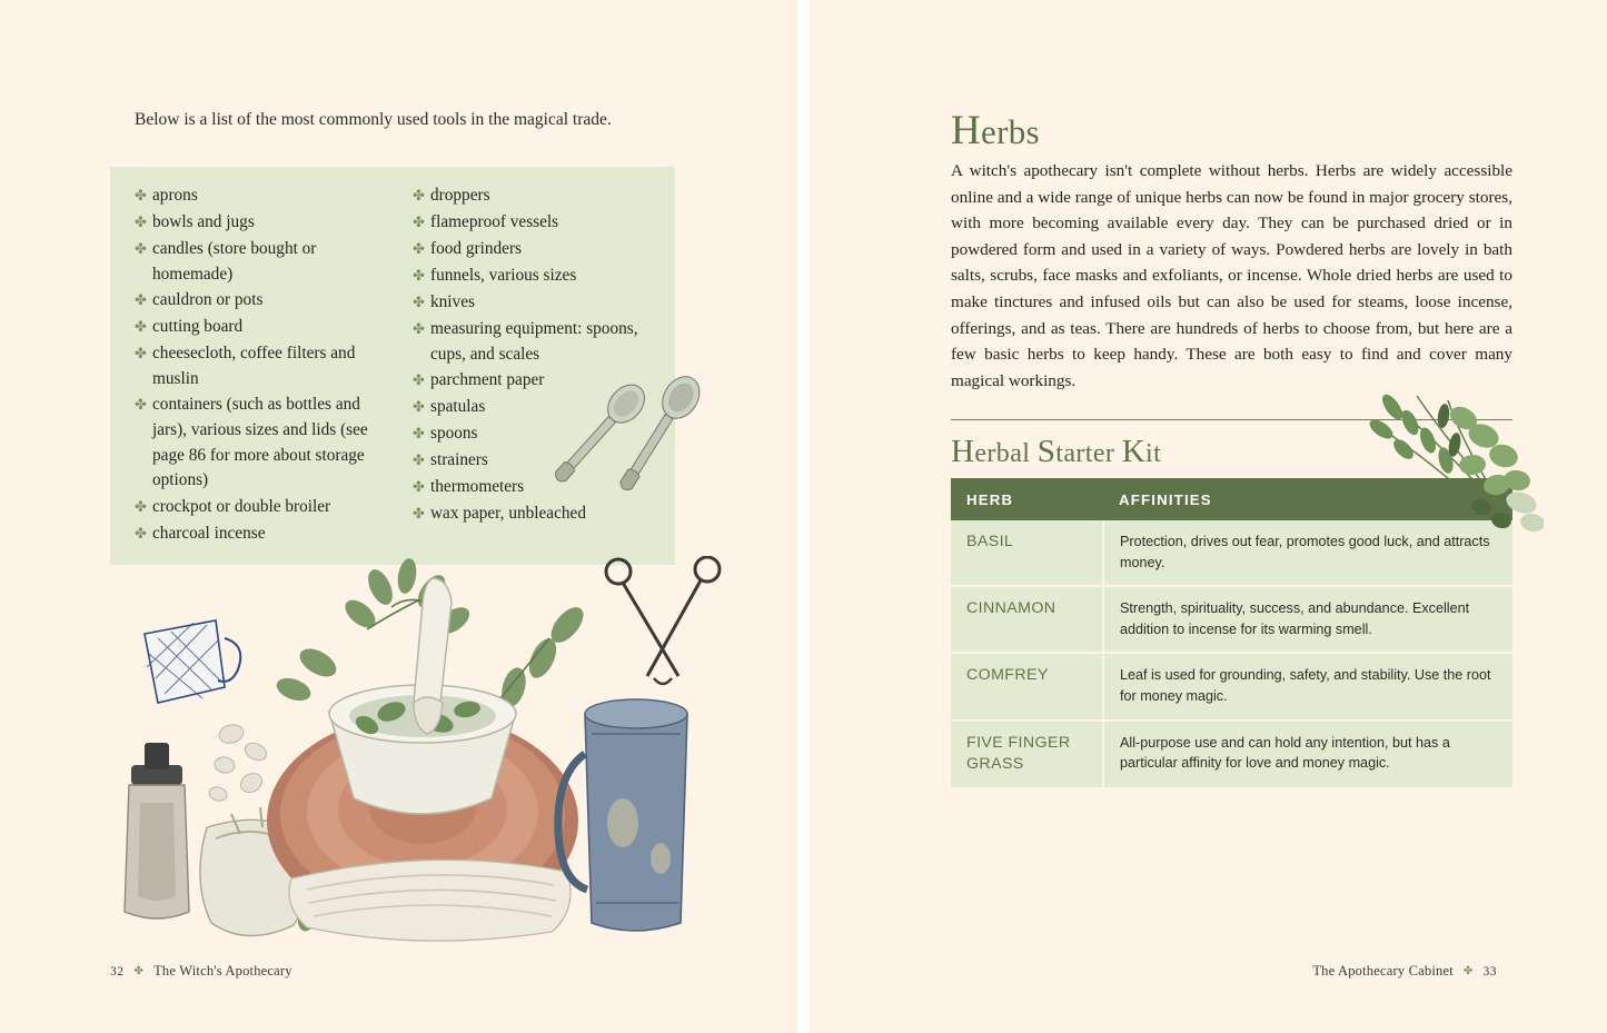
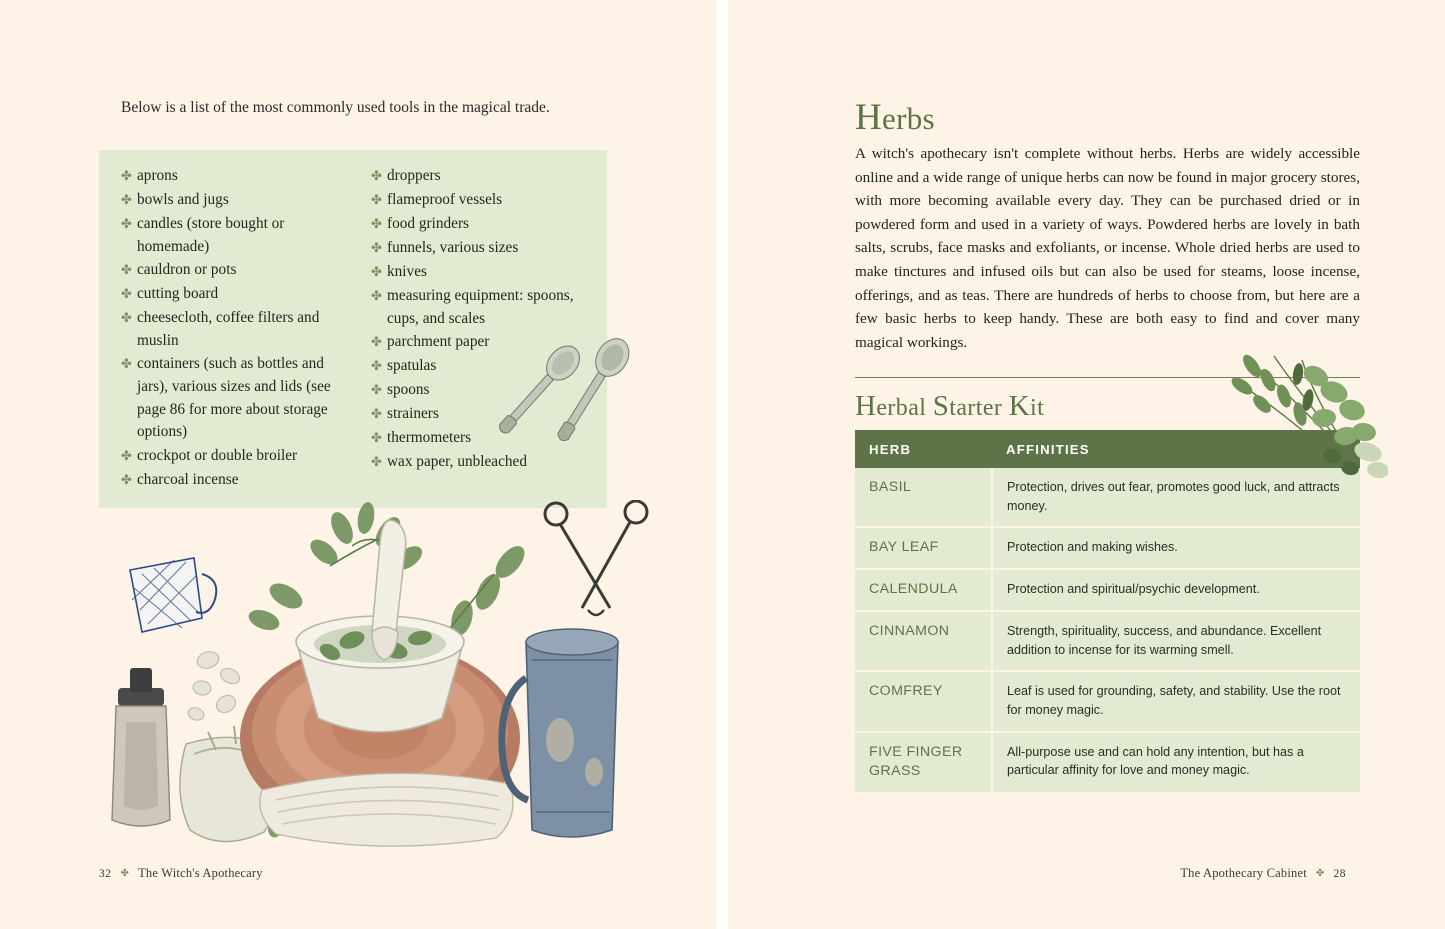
  Below is a list of the most commonly used tools in the magical trade.
  ✤
  aprons
  ✤
  bowls and jugs
  ✤
  candles (store bought or homemade)
  ✤
  cauldron or pots
  ✤
  cutting board
  ✤
  cheesecloth, coffee filters and muslin
  ✤
  containers (such as bottles and jars), various sizes and lids (see page 86 for more about storage options)
  ✤
  crockpot or double broiler
  ✤
  charcoal incense
  ✤
  droppers
  ✤
  flameproof vessels
  ✤
  food grinders
  ✤
  funnels, various sizes
  ✤
  knives
  ✤
  measuring equipment: spoons, cups, and scales
  ✤
  parchment paper
  ✤
  spatulas
  ✤
  spoons
  ✤
  strainers
  ✤
  thermometers
  ✤
  wax paper, unbleached
  32
  ✤
  The Witch's Apothecary
  Herbs
  A witch's apothecary isn't complete without herbs. Herbs are widely accessible online and a wide range of unique herbs can now be found in major grocery stores, with more becoming available every day. They can be purchased dried or in powdered form and used in a variety of ways. Powdered herbs are lovely in bath salts, scrubs, face masks and exfoliants, or incense. Whole dried herbs are used to make tinctures and infused oils but can also be used for steams, loose incense, offerings, and as teas. There are hundreds of herbs to choose from, but here are a few basic herbs to keep handy. These are both easy to find and cover many magical workings.
  Herbal Starter Kit
  HERB	AFFINITIES
  BASIL	Protection, drives out fear, promotes good luck, and attracts money.
+ BAY LEAF	Protection and making wishes.
+ CALENDULA	Protection and spiritual/psychic development.
  CINNAMON	Strength, spirituality, success, and abundance. Excellent addition to incense for its warming smell.
  COMFREY	Leaf is used for grounding, safety, and stability. Use the root for money magic.
  FIVE FINGER GRASS	All-purpose use and can hold any intention, but has a particular affinity for love and money magic.
  The Apothecary Cabinet
  ✤
- 33
+ 28
